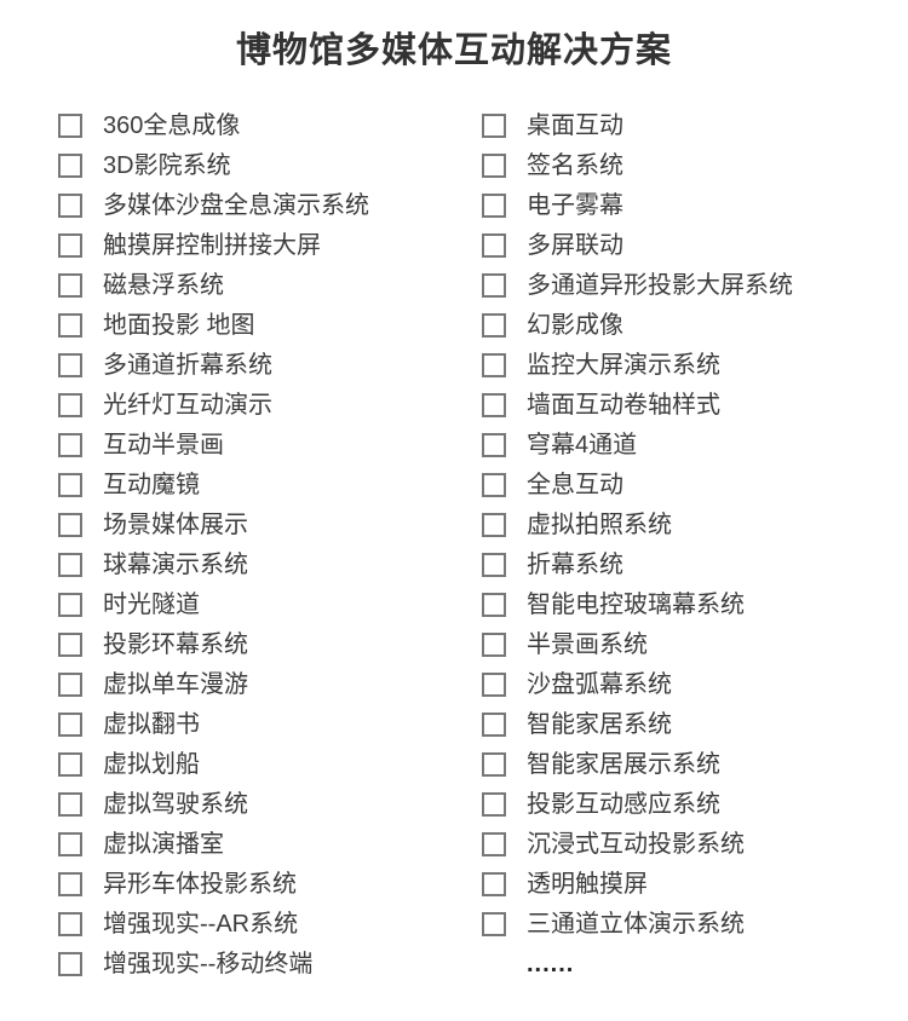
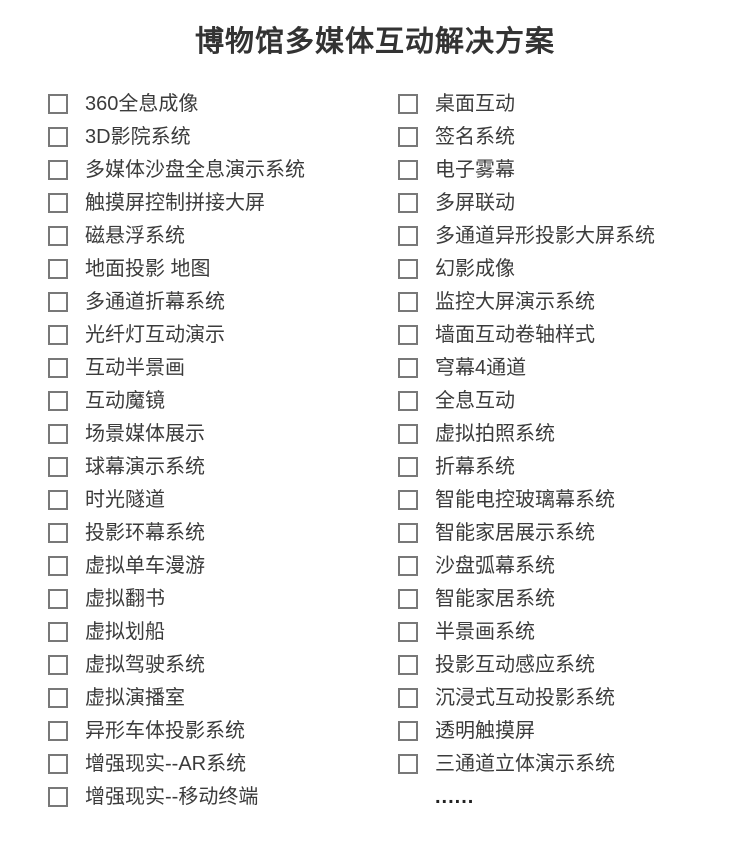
  博物馆多媒体互动解决方案
  360全息成像
  3D影院系统
  多媒体沙盘全息演示系统
  触摸屏控制拼接大屏
  磁悬浮系统
  地面投影 地图
  多通道折幕系统
  光纤灯互动演示
  互动半景画
  互动魔镜
  场景媒体展示
  球幕演示系统
  时光隧道
  投影环幕系统
  虚拟单车漫游
  虚拟翻书
  虚拟划船
  虚拟驾驶系统
  虚拟演播室
  异形车体投影系统
  增强现实--AR系统
  增强现实--移动终端
  桌面互动
  签名系统
  电子雾幕
  多屏联动
  多通道异形投影大屏系统
  幻影成像
  监控大屏演示系统
  墙面互动卷轴样式
  穹幕4通道
  全息互动
  虚拟拍照系统
  折幕系统
  智能电控玻璃幕系统
- 半景画系统
+ 智能家居展示系统
  沙盘弧幕系统
  智能家居系统
- 智能家居展示系统
+ 半景画系统
  投影互动感应系统
  沉浸式互动投影系统
  透明触摸屏
  三通道立体演示系统
  ......
